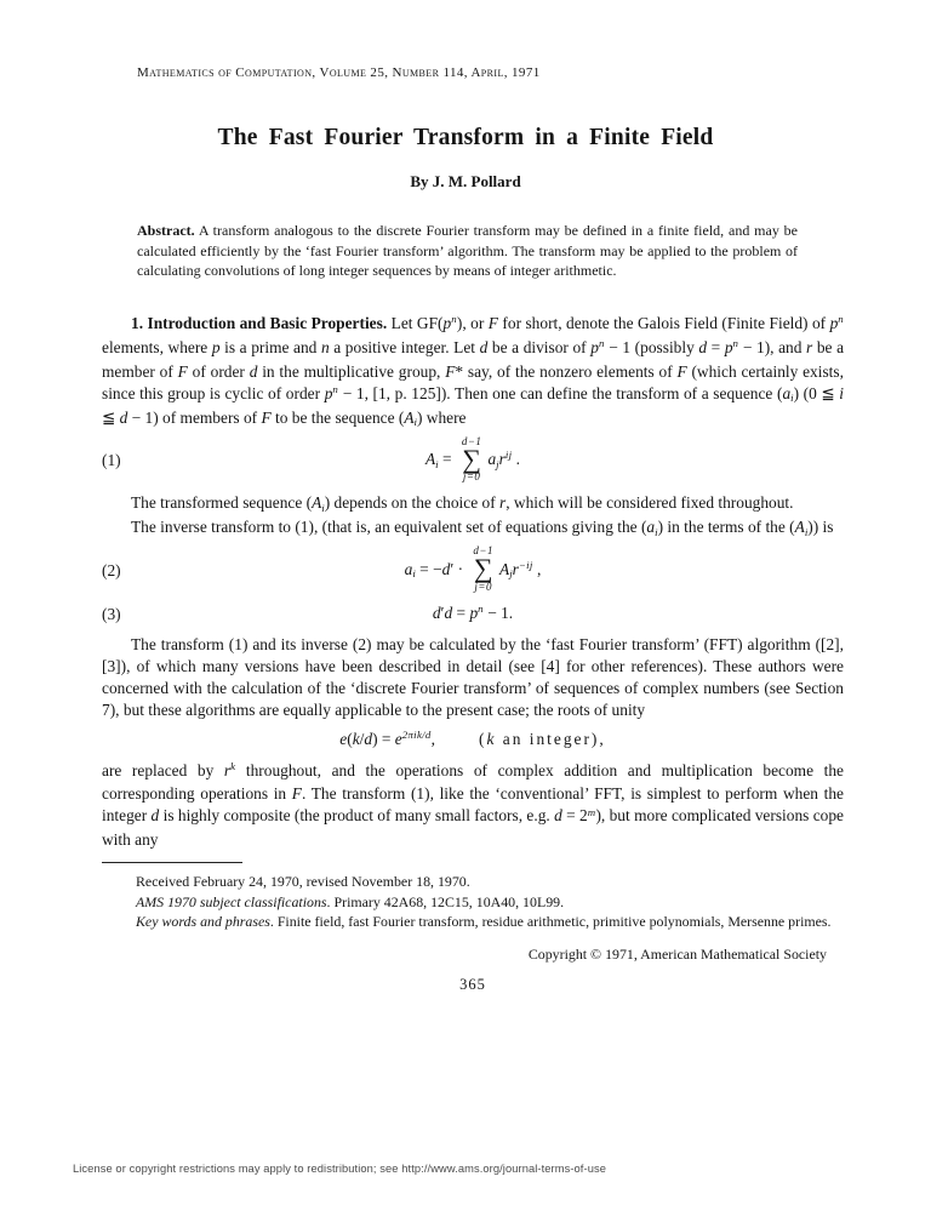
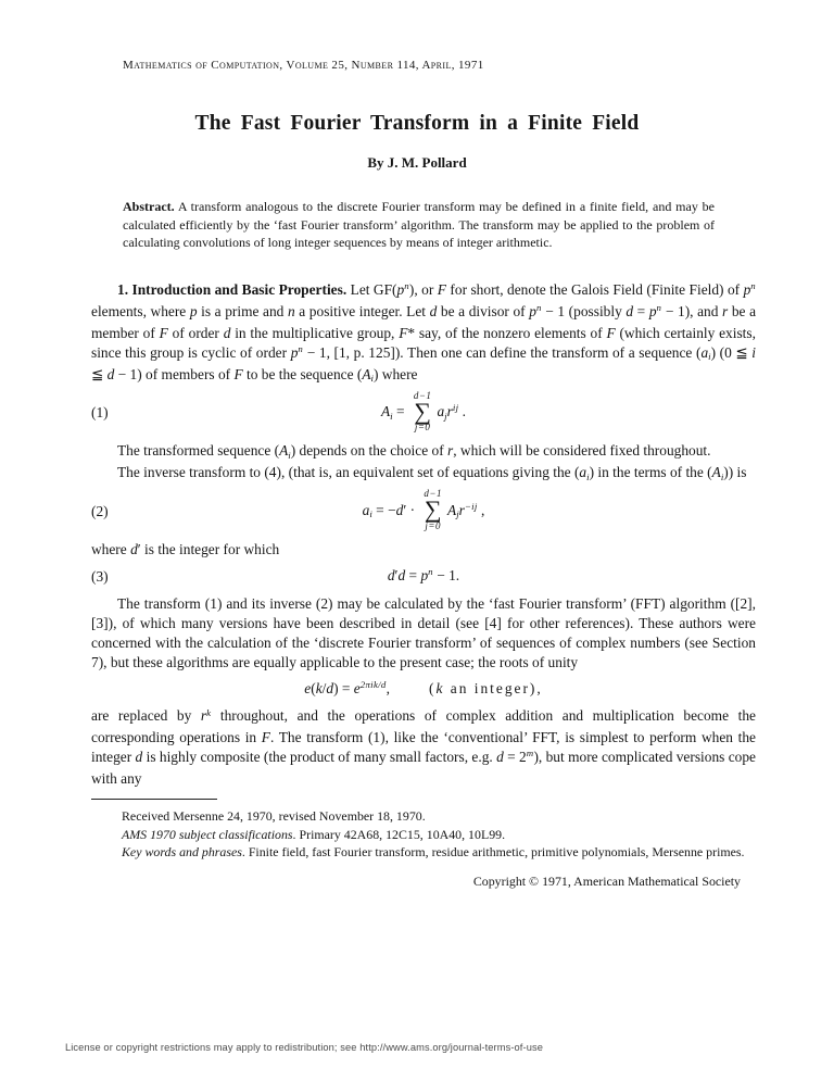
  Mathematics of Computation, Volume 25, Number 114, April, 1971
  The Fast Fourier Transform in a Finite Field
  By J. M. Pollard
  Abstract. A transform analogous to the discrete Fourier transform may be defined in a finite field, and may be calculated efficiently by the ‘fast Fourier transform’ algorithm. The transform may be applied to the problem of calculating convolutions of long integer sequences by means of integer arithmetic.
  1. Introduction and Basic Properties. Let GF(pn), or F for short, denote the Galois Field (Finite Field) of pn elements, where p is a prime and n a positive integer. Let d be a divisor of pn − 1 (possibly d = pn − 1), and r be a member of F of order d in the multiplicative group, F* say, of the nonzero elements of F (which certainly exists, since this group is cyclic of order pn − 1, [1, p. 125]). Then one can define the transform of a sequence (ai) (0 ≦ i ≦ d − 1) of members of F to be the sequence (Ai) where
  (1)
  Ai =
  d−1
  ∑
  j=0
  ajrij .
  The transformed sequence (Ai) depends on the choice of r, which will be considered fixed throughout.
- The inverse transform to (1), (that is, an equivalent set of equations giving the (ai) in the terms of the (Ai)) is
+ The inverse transform to (4), (that is, an equivalent set of equations giving the (ai) in the terms of the (Ai)) is
  (2)
  ai = −d′ ·
  d−1
  ∑
  j=0
  Ajr−ij ,
+ where d′ is the integer for which
  (3)
  d′d = pn − 1.
  The transform (1) and its inverse (2) may be calculated by the ‘fast Fourier transform’ (FFT) algorithm ([2], [3]), of which many versions have been described in detail (see [4] for other references). These authors were concerned with the calculation of the ‘discrete Fourier transform’ of sequences of complex numbers (see Section 7), but these algorithms are equally applicable to the present case; the roots of unity
  e(k/d) = e2πik/d, (k an integer),
  are replaced by rk throughout, and the operations of complex addition and multiplication become the corresponding operations in F. The transform (1), like the ‘conventional’ FFT, is simplest to perform when the integer d is highly composite (the product of many small factors, e.g. d = 2m), but more complicated versions cope with any
- Received February 24, 1970, revised November 18, 1970.
+ Received Mersenne 24, 1970, revised November 18, 1970.
  AMS 1970 subject classifications. Primary 42A68, 12C15, 10A40, 10L99.
  Key words and phrases. Finite field, fast Fourier transform, residue arithmetic, primitive polynomials, Mersenne primes.
  Copyright © 1971, American Mathematical Society
- 365
  License or copyright restrictions may apply to redistribution; see http://www.ams.org/journal-terms-of-use
